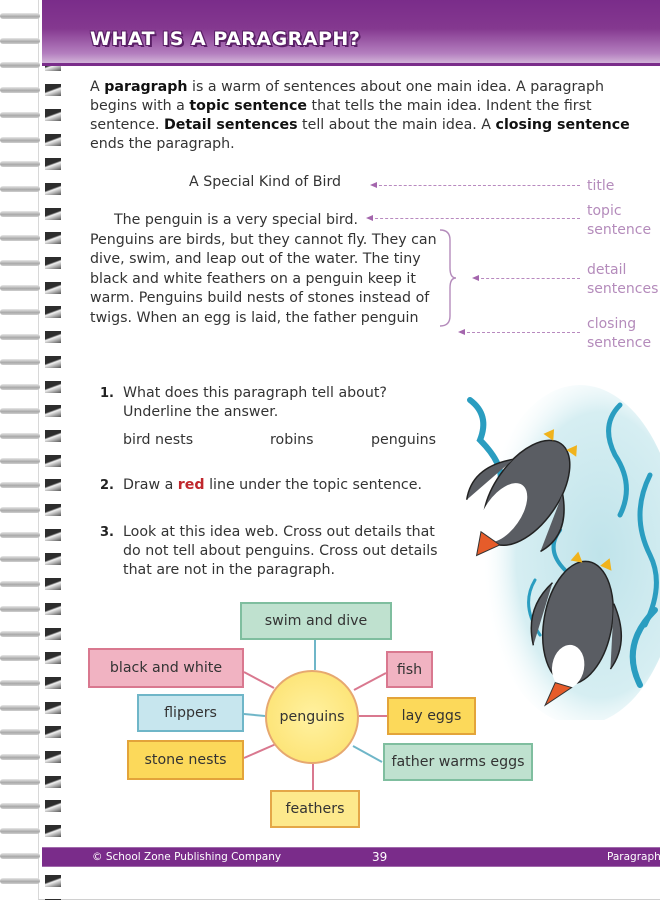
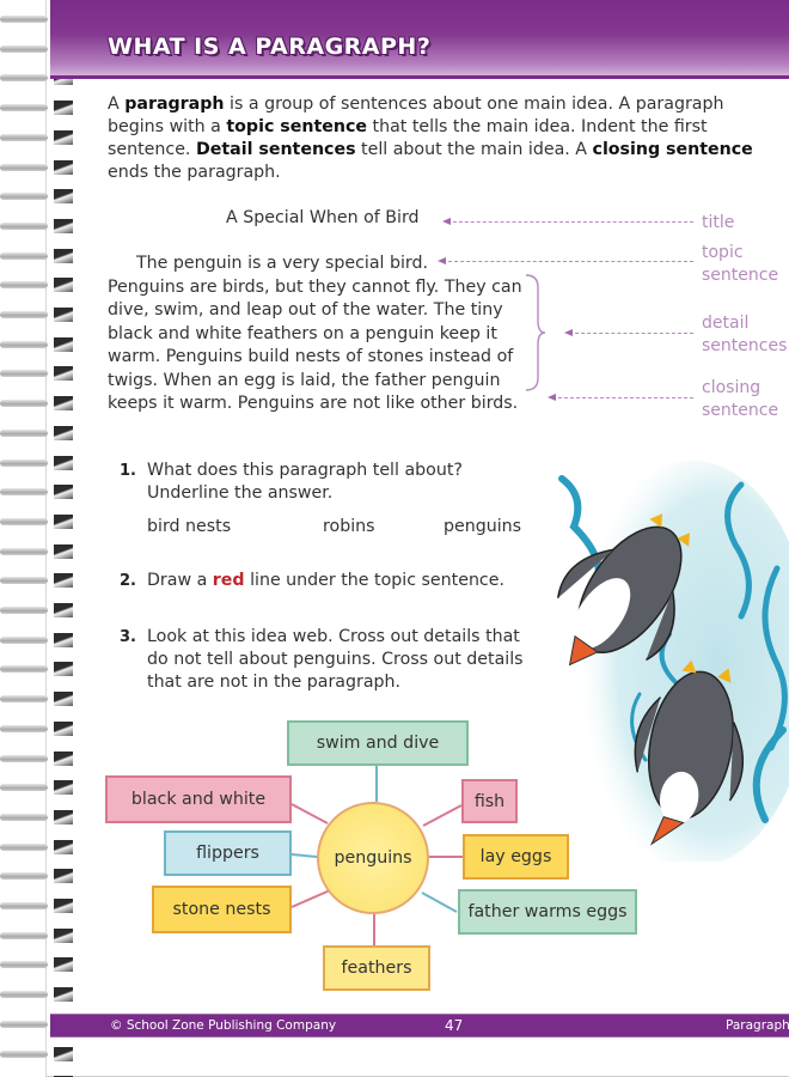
  WHAT IS A PARAGRAPH?
- A paragraph is a warm of sentences about one main idea. A paragraph begins with a topic sentence that tells the main idea. Indent the first sentence. Detail sentences tell about the main idea. A closing sentence ends the paragraph.
+ A paragraph is a group of sentences about one main idea. A paragraph begins with a topic sentence that tells the main idea. Indent the first sentence. Detail sentences tell about the main idea. A closing sentence ends the paragraph.
- A Special Kind of Bird
+ A Special When of Bird
  The penguin is a very special bird.
  Penguins are birds, but they cannot fly. They can dive, swim, and leap out of the water. The tiny black and white feathers on a penguin keep it warm. Penguins build nests of stones instead of twigs. When an egg is laid, the father penguin
+ keeps it warm. Penguins are not like other birds.
  title
  topic
  sentence
  detail
  sentences
  closing
  sentence
  1.
  What does this paragraph tell about? Underline the answer.
  bird nests
  robins
  penguins
  2.
  Draw a red line under the topic sentence.
  3.
  Look at this idea web. Cross out details that do not tell about penguins. Cross out details that are not in the paragraph.
  swim and dive
  black and white
  fish
  flippers
  lay eggs
  stone nests
  father warms eggs
  feathers
  penguins
  © School Zone Publishing Company
- 39
+ 47
  Paragraph
